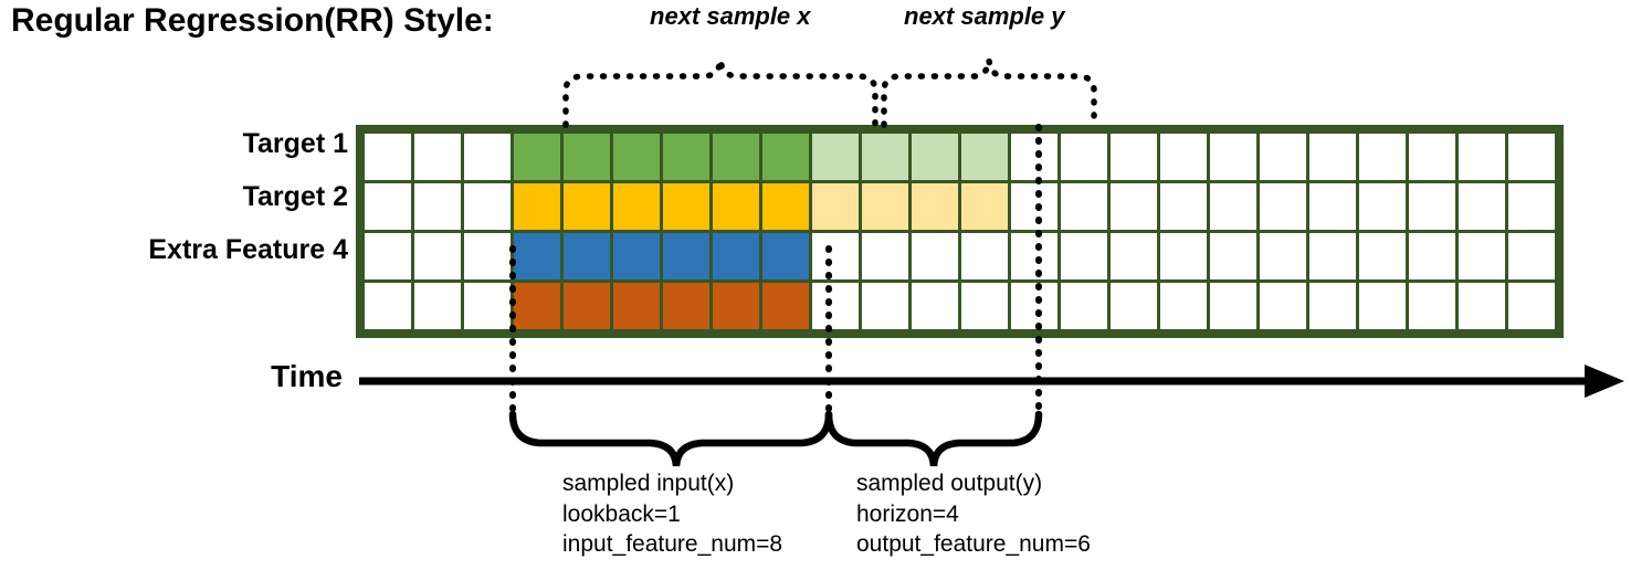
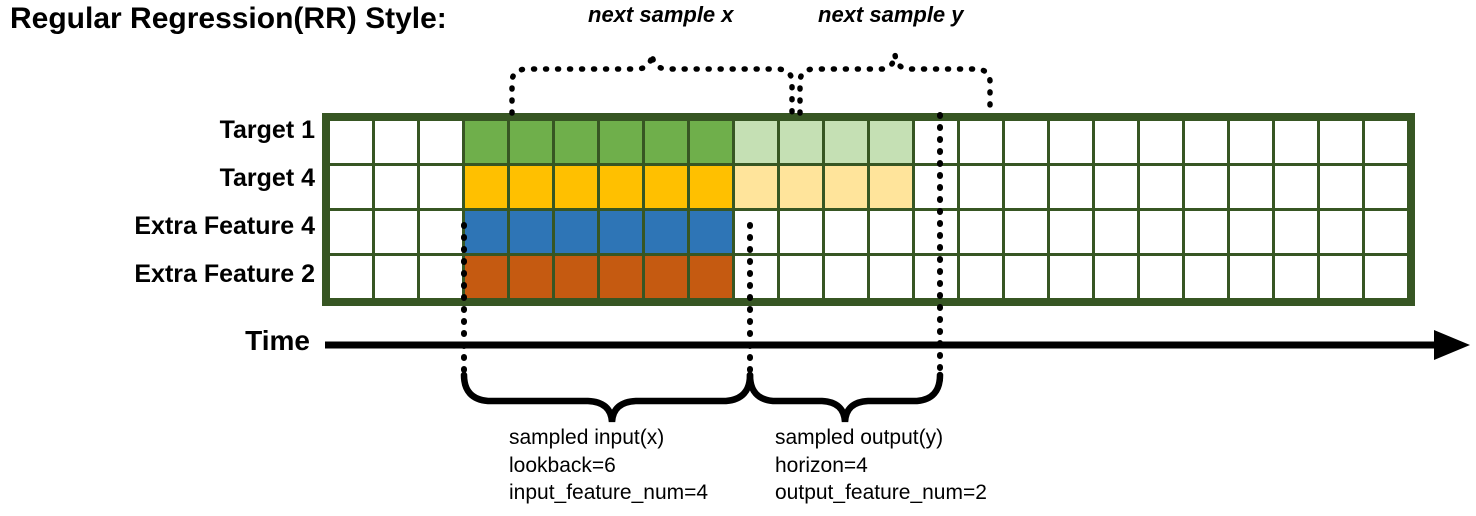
  Regular Regression(RR) Style:
  Target 1
- Target 2
+ Target 4
  Extra Feature 4
+ Extra Feature 2
  next sample x
  next sample y
  Time
  sampled input(x)
- lookback=1
+ lookback=6
- input_feature_num=8
+ input_feature_num=4
  sampled output(y)
  horizon=4
- output_feature_num=6
+ output_feature_num=2
